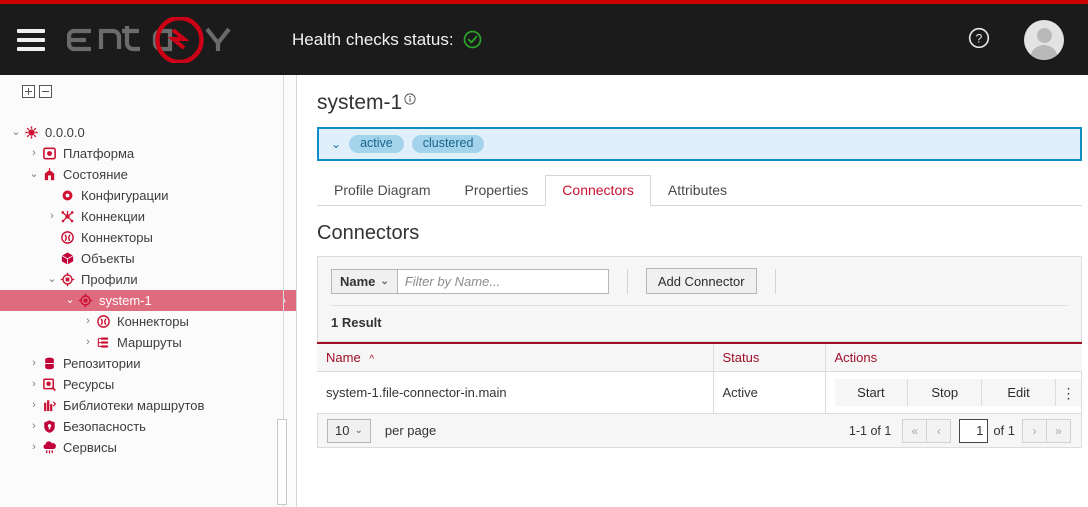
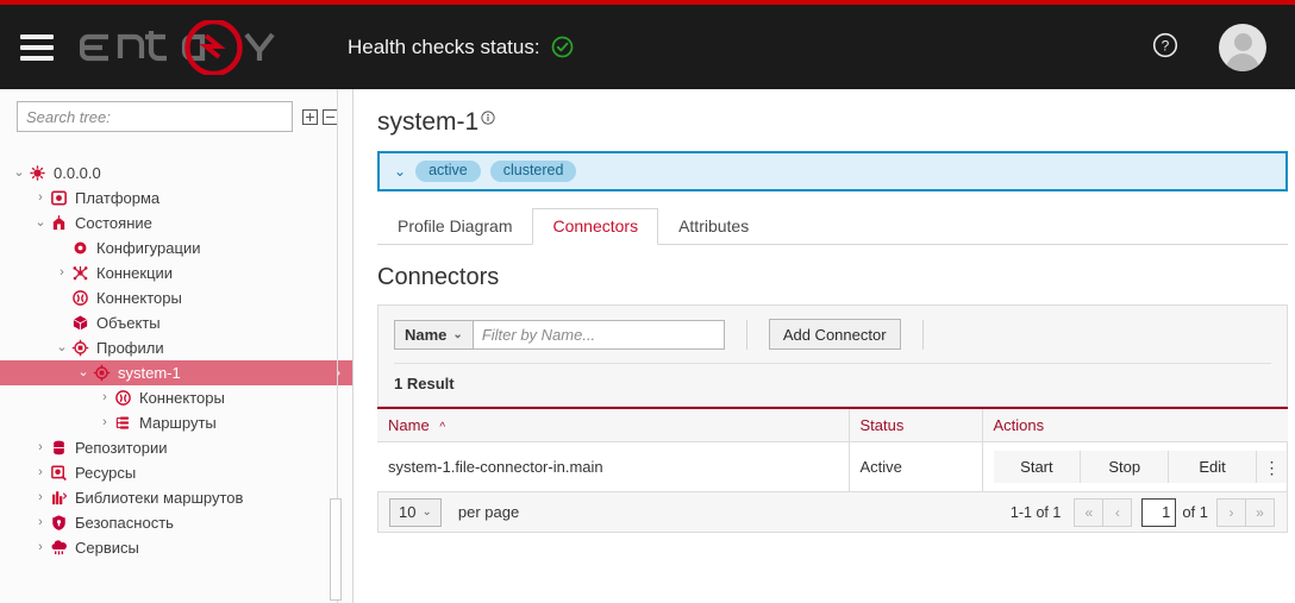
  Health checks status:
  ?
+ Search tree:
  ⌄
  0.0.0.0
  ›
  Платформа
  ⌄
  Состояние
  Конфигурации
  ›
  Коннекции
  Коннекторы
  Объекты
  ⌄
  Профили
  ⌄
  system-1
  ›
  ›
  Коннекторы
  ›
  Маршруты
  ›
  Репозитории
  ›
  Ресурсы
  ›
  Библиотеки маршрутов
  ›
  Безопасность
  ›
  Сервисы
  system-1
  ⌄
  active
  clustered
  Profile Diagram
- Properties
  Connectors
  Attributes
  Connectors
  Name
  ⌄
  Filter by Name...
  Add Connector
  1 Result
  Name ^	Status	Actions
  system-1.file-connector-in.main	Active	Start Stop Edit ⋮
  10
  ⌄
  per page
  1-1 of 1
  «
  ‹
  1
  of 1
  ›
  »
